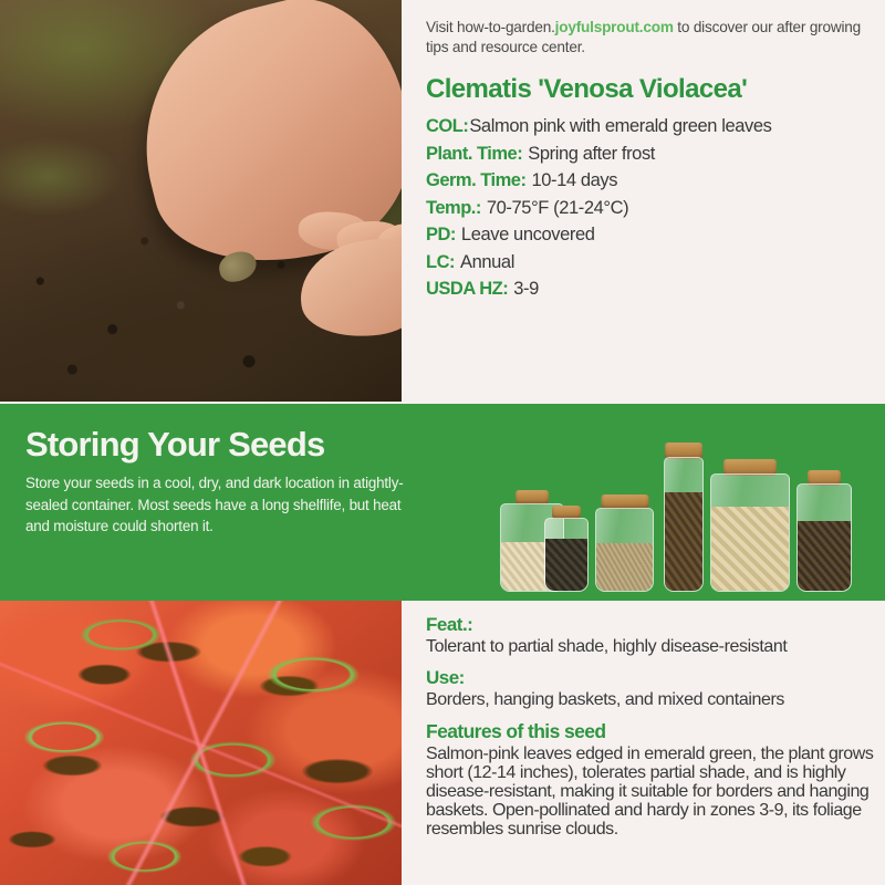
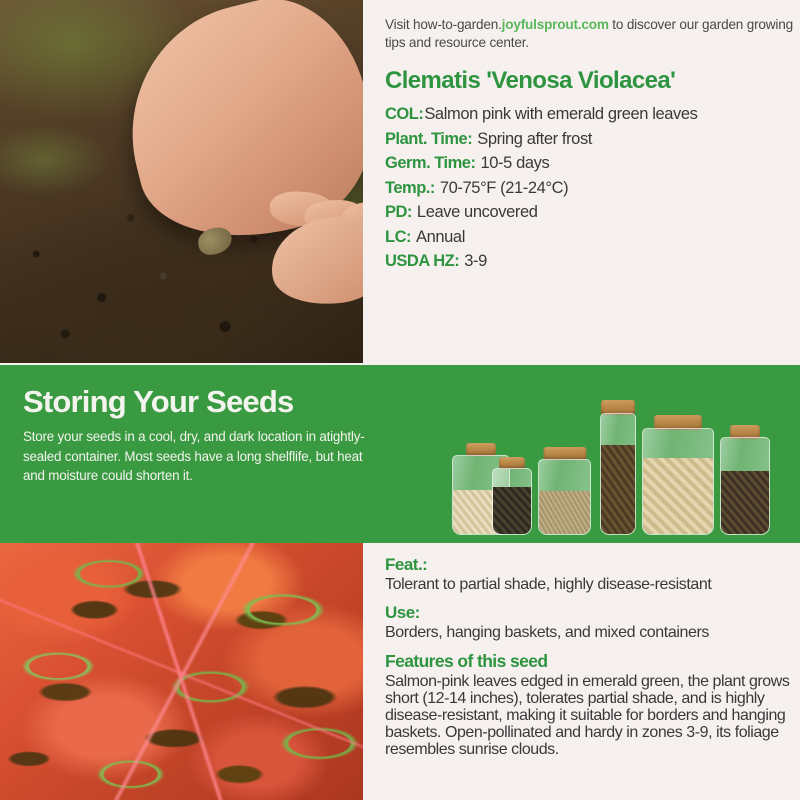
- Visit how-to-garden.joyfulsprout.com to discover our after growing tips and resource center.
+ Visit how-to-garden.joyfulsprout.com to discover our garden growing tips and resource center.
  Clematis 'Venosa Violacea'
  COL:
  Salmon pink with emerald green leaves
  Plant. Time:
  Spring after frost
  Germ. Time:
- 10-14 days
+ 10-5 days
  Temp.:
  70-75°F (21-24°C)
  PD:
  Leave uncovered
  LC:
  Annual
  USDA HZ:
  3-9
  Storing Your Seeds
  Store your seeds in a cool, dry, and dark location in atightly-sealed container. Most seeds have a long shelflife, but heat and moisture could shorten it.
  Feat.:
  Tolerant to partial shade, highly disease-resistant
  Use:
  Borders, hanging baskets, and mixed containers
  Features of this seed
  Salmon-pink leaves edged in emerald green, the plant grows short (12-14 inches), tolerates partial shade, and is highly disease-resistant, making it suitable for borders and hanging baskets. Open-pollinated and hardy in zones 3-9, its foliage resembles sunrise clouds.
